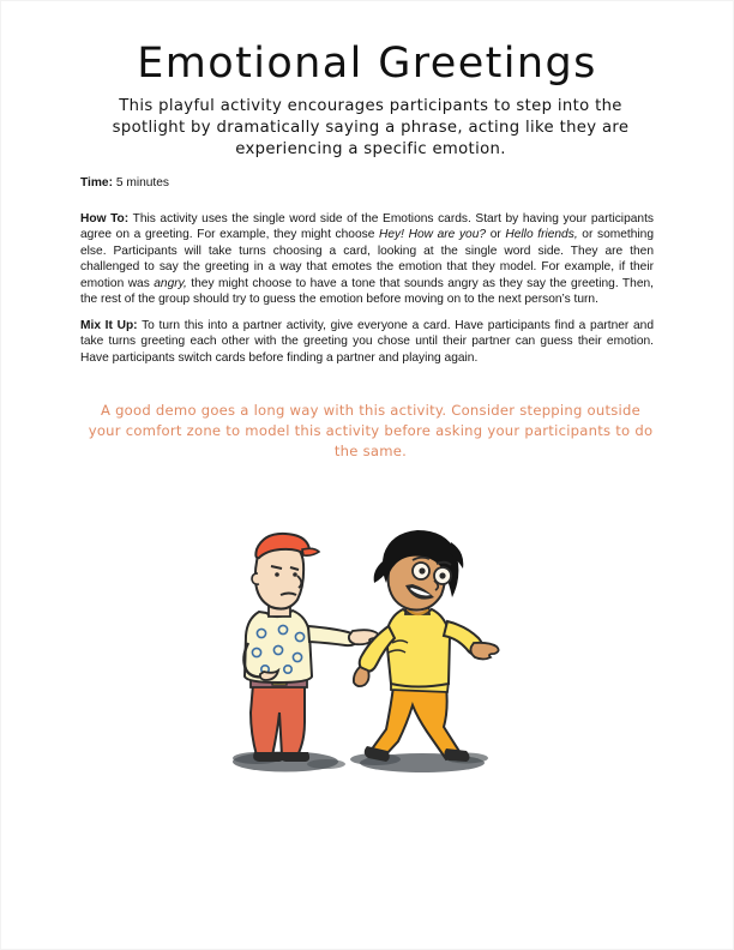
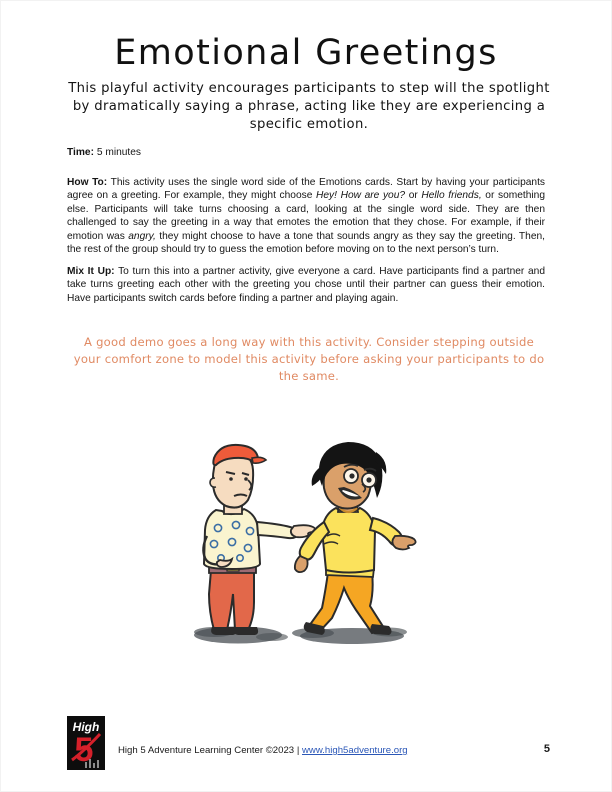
  Emotional Greetings
- This playful activity encourages participants to step into the spotlight by dramatically saying a phrase, acting like they are experiencing a specific emotion.
+ This playful activity encourages participants to step will the spotlight by dramatically saying a phrase, acting like they are experiencing a specific emotion.
  Time: 5 minutes
- How To: This activity uses the single word side of the Emotions cards. Start by having your participants agree on a greeting. For example, they might choose Hey! How are you? or Hello friends, or something else. Participants will take turns choosing a card, looking at the single word side. They are then challenged to say the greeting in a way that emotes the emotion that they model. For example, if their emotion was angry, they might choose to have a tone that sounds angry as they say the greeting. Then, the rest of the group should try to guess the emotion before moving on to the next person’s turn.
+ How To: This activity uses the single word side of the Emotions cards. Start by having your participants agree on a greeting. For example, they might choose Hey! How are you? or Hello friends, or something else. Participants will take turns choosing a card, looking at the single word side. They are then challenged to say the greeting in a way that emotes the emotion that they chose. For example, if their emotion was angry, they might choose to have a tone that sounds angry as they say the greeting. Then, the rest of the group should try to guess the emotion before moving on to the next person’s turn.
  Mix It Up: To turn this into a partner activity, give everyone a card. Have participants find a partner and take turns greeting each other with the greeting you chose until their partner can guess their emotion. Have participants switch cards before finding a partner and playing again.
  A good demo goes a long way with this activity. Consider stepping outside your comfort zone to model this activity before asking your participants to do the same.
+ High
+ High 5 Adventure Learning Center ©2023 | www.high5adventure.org
+ 5
